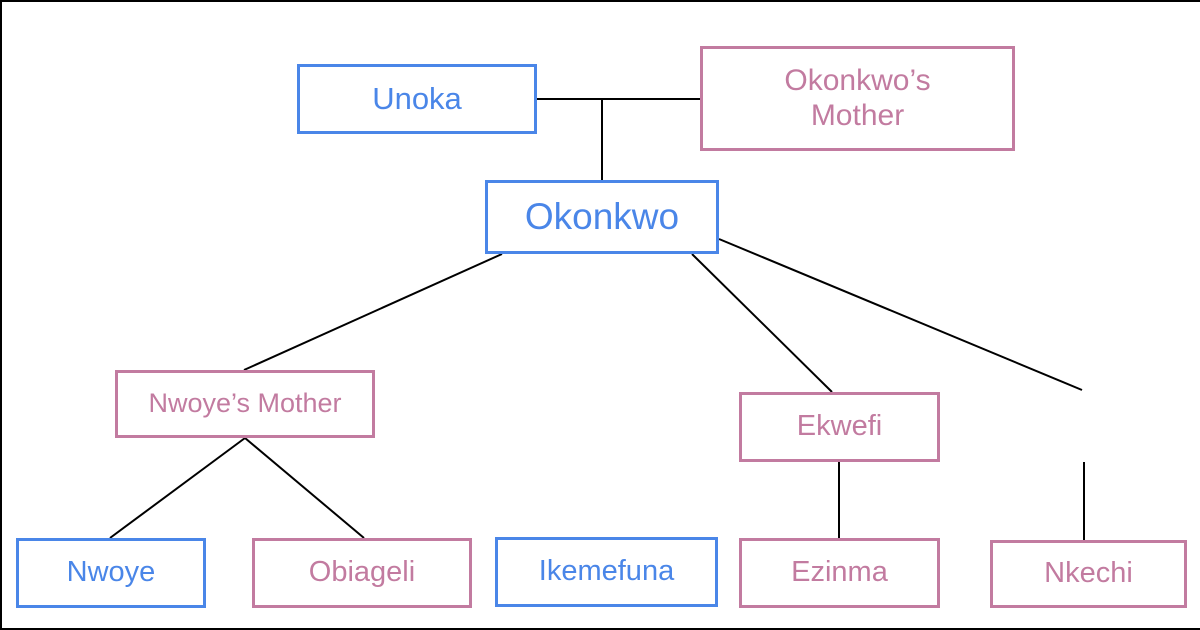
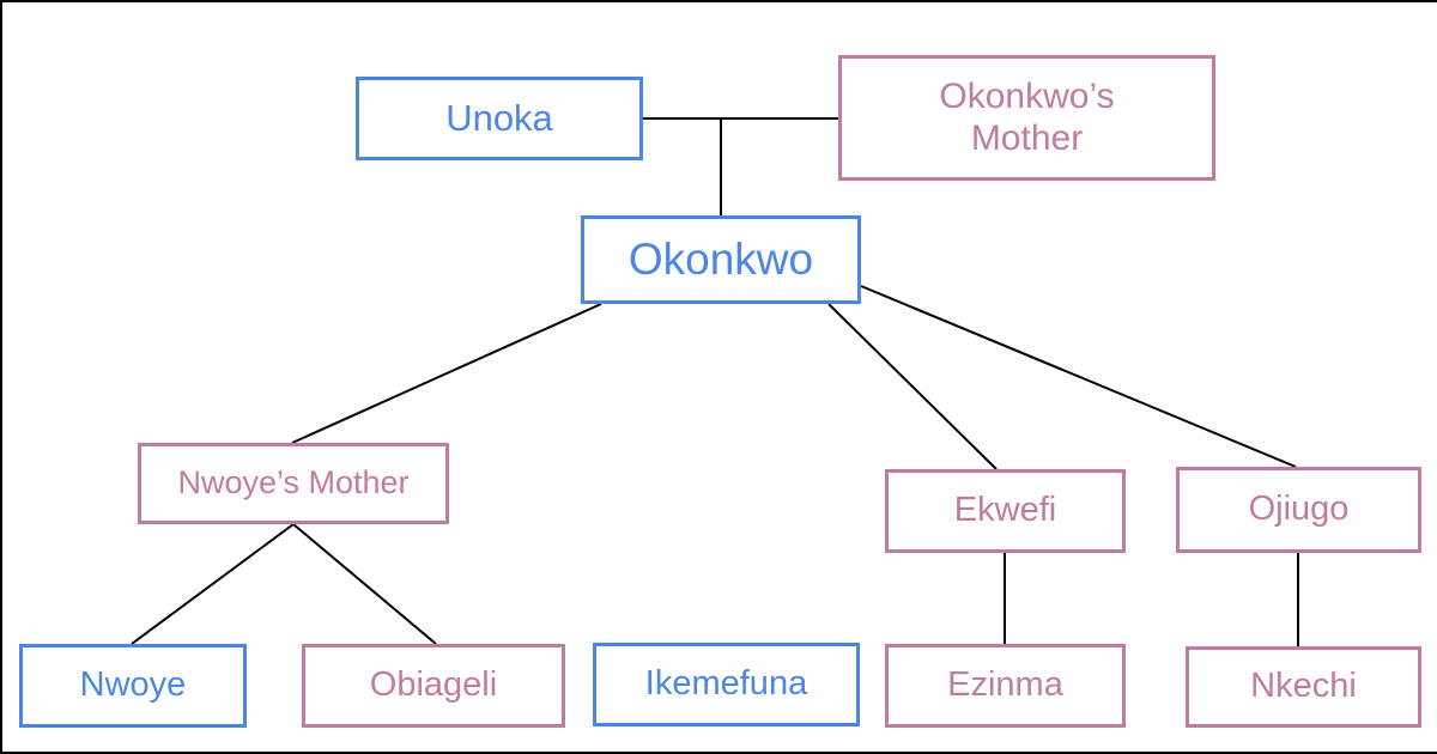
  Unoka
  Okonkwo’s Mother
  Okonkwo
  Nwoye’s Mother
  Ekwefi
+ Ojiugo
  Nwoye
  Obiageli
  Ikemefuna
  Ezinma
  Nkechi
